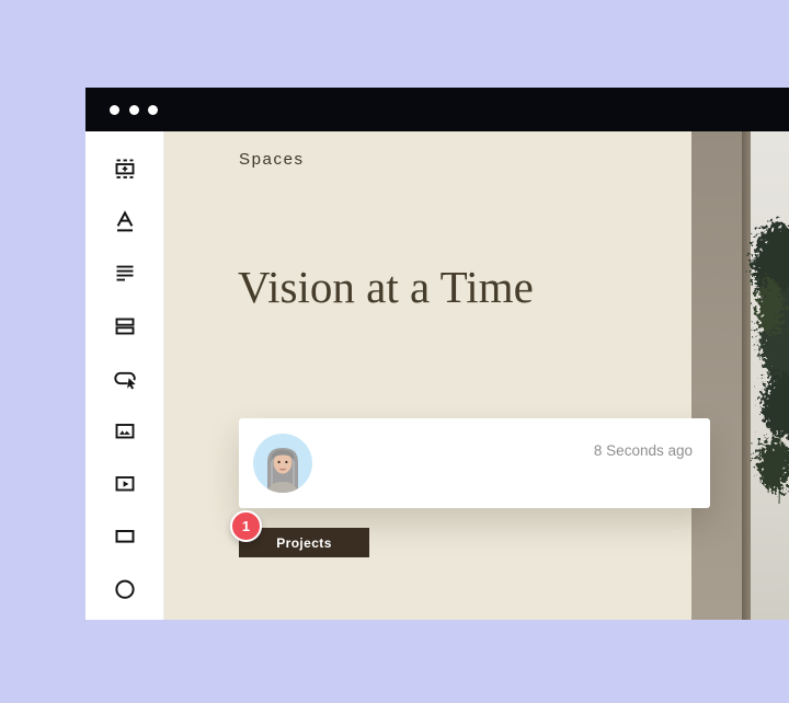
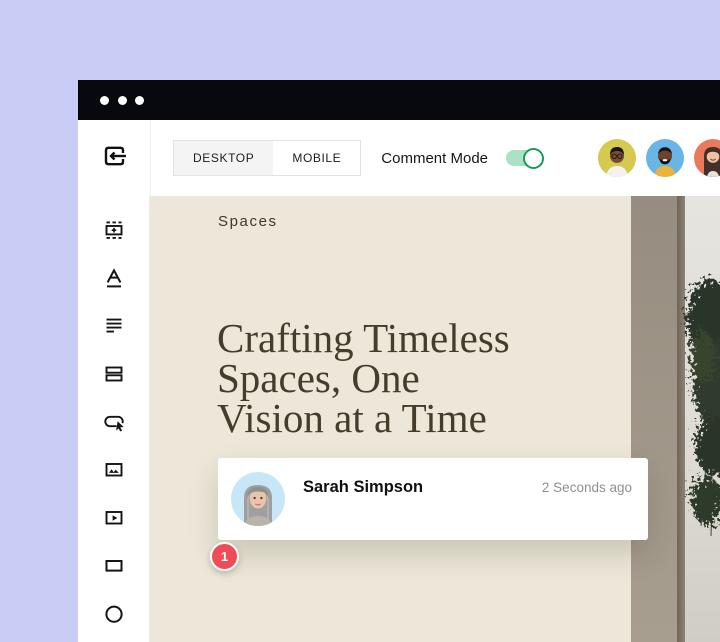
+ DESKTOP
+ MOBILE
+ Comment Mode
  Spaces
+ Crafting Timeless
+ Spaces, One
  Vision at a Time
+ Sarah Simpson
- 8 Seconds ago
+ 2 Seconds ago
- Projects
  1
